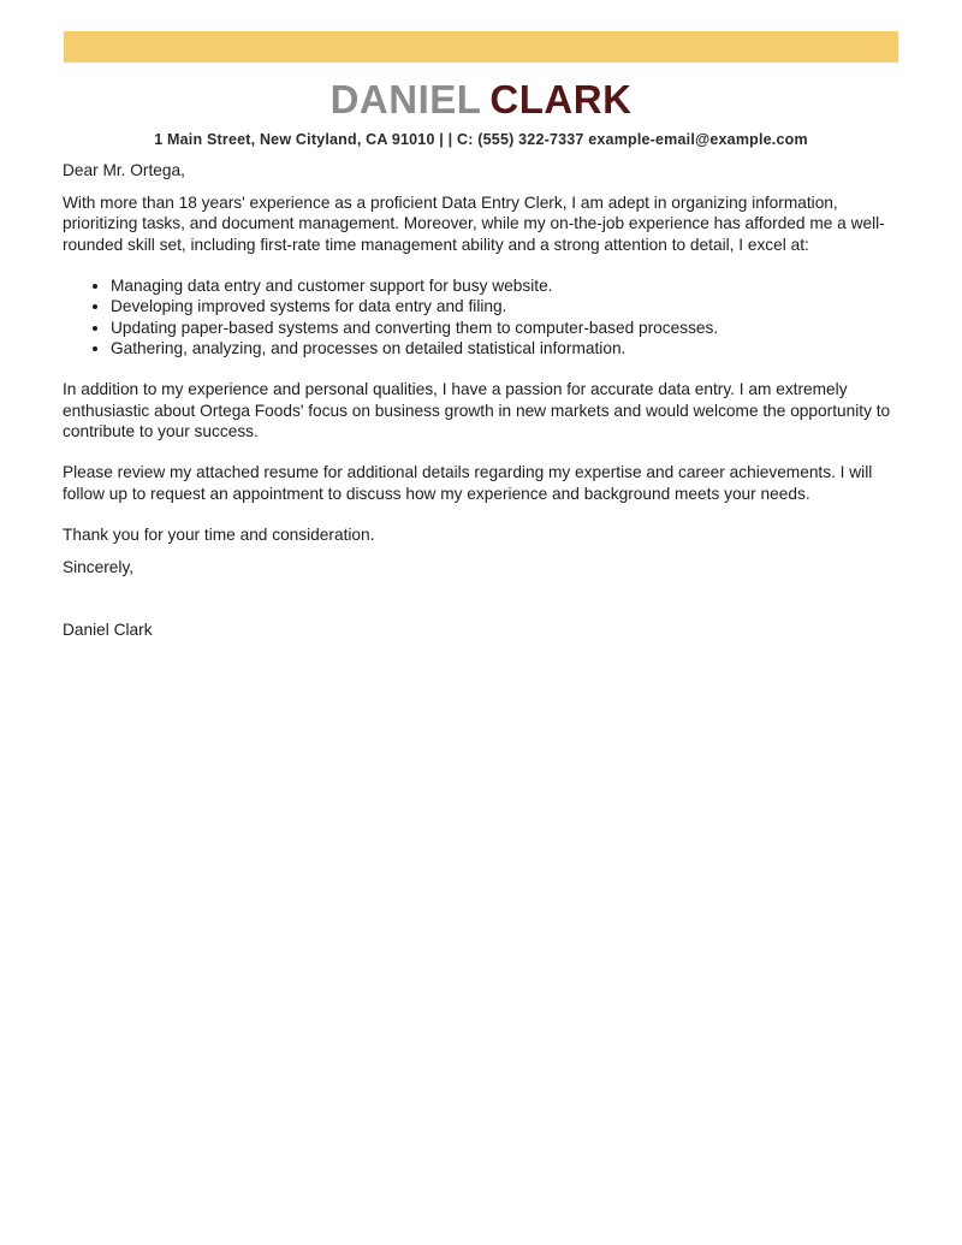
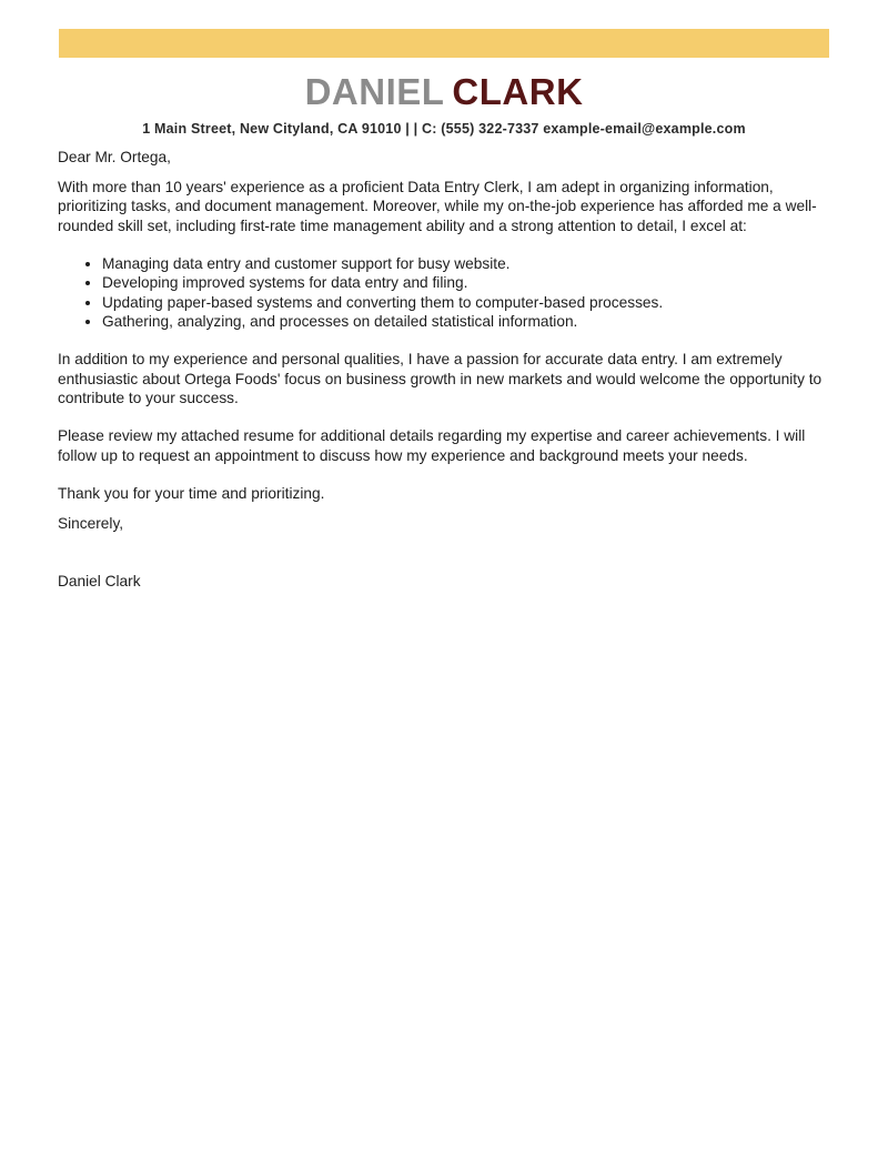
  DANIEL CLARK
  1 Main Street, New Cityland, CA 91010 | | C: (555) 322-7337 example-email@example.com
  Dear Mr. Ortega,
- With more than 18 years' experience as a proficient Data Entry Clerk, I am adept in organizing information, prioritizing tasks, and document management. Moreover, while my on-the-job experience has afforded me a well-rounded skill set, including first-rate time management ability and a strong attention to detail, I excel at:
+ With more than 10 years' experience as a proficient Data Entry Clerk, I am adept in organizing information, prioritizing tasks, and document management. Moreover, while my on-the-job experience has afforded me a well-rounded skill set, including first-rate time management ability and a strong attention to detail, I excel at:
  Managing data entry and customer support for busy website.
  Developing improved systems for data entry and filing.
  Updating paper-based systems and converting them to computer-based processes.
  Gathering, analyzing, and processes on detailed statistical information.
  In addition to my experience and personal qualities, I have a passion for accurate data entry. I am extremely enthusiastic about Ortega Foods' focus on business growth in new markets and would welcome the opportunity to contribute to your success.
  Please review my attached resume for additional details regarding my expertise and career achievements. I will follow up to request an appointment to discuss how my experience and background meets your needs.
- Thank you for your time and consideration.
+ Thank you for your time and prioritizing.
  Sincerely,
  Daniel Clark
